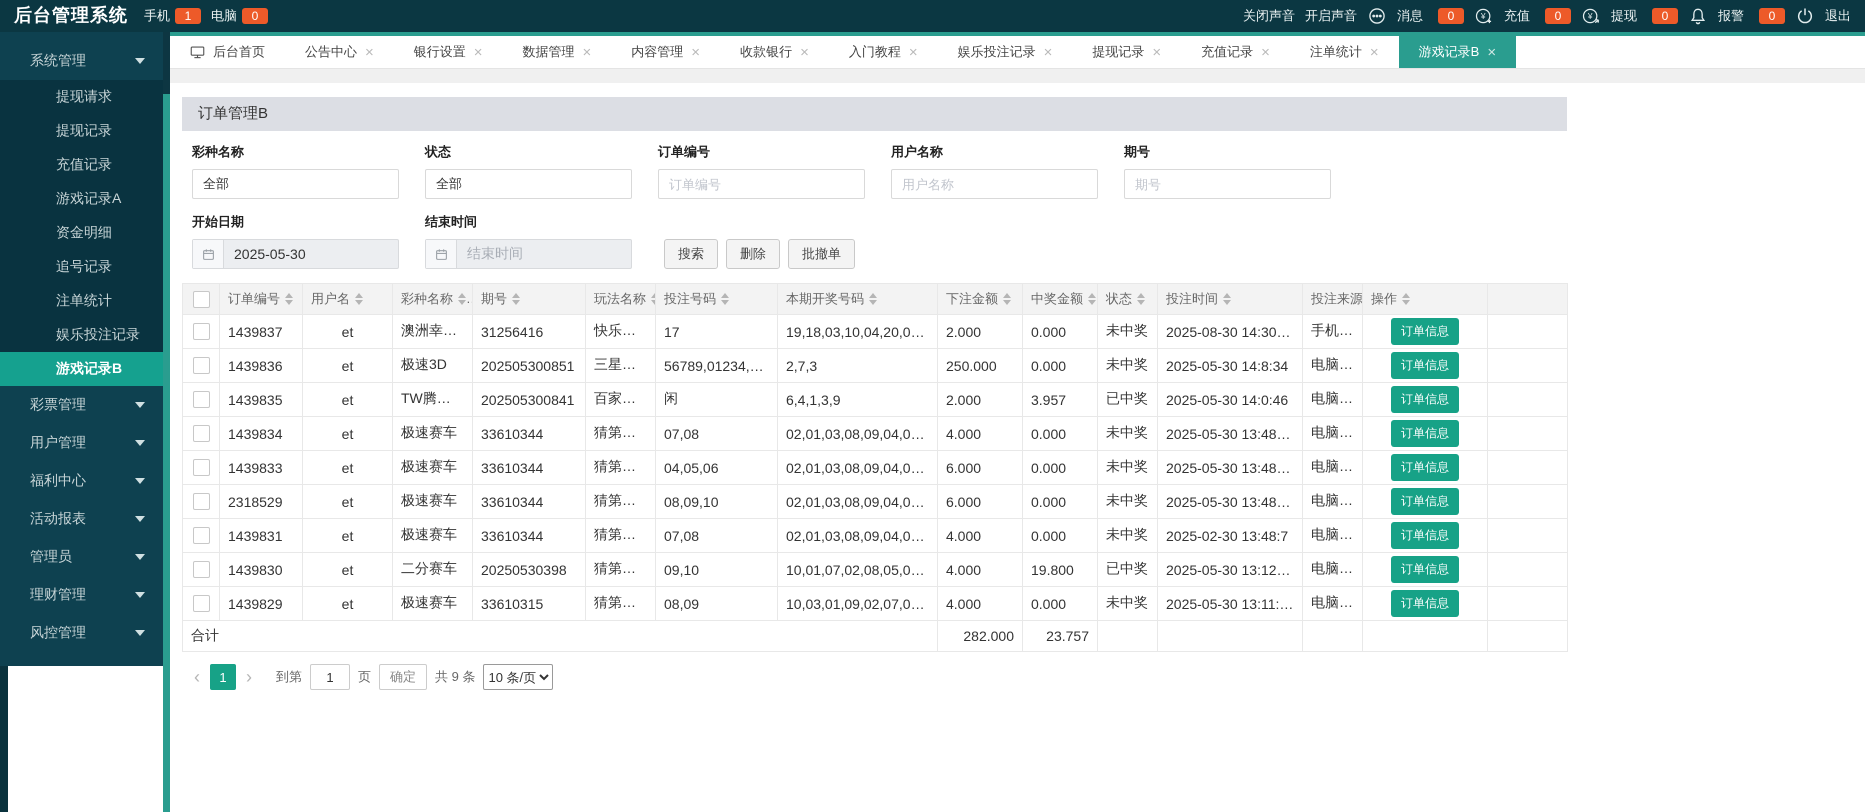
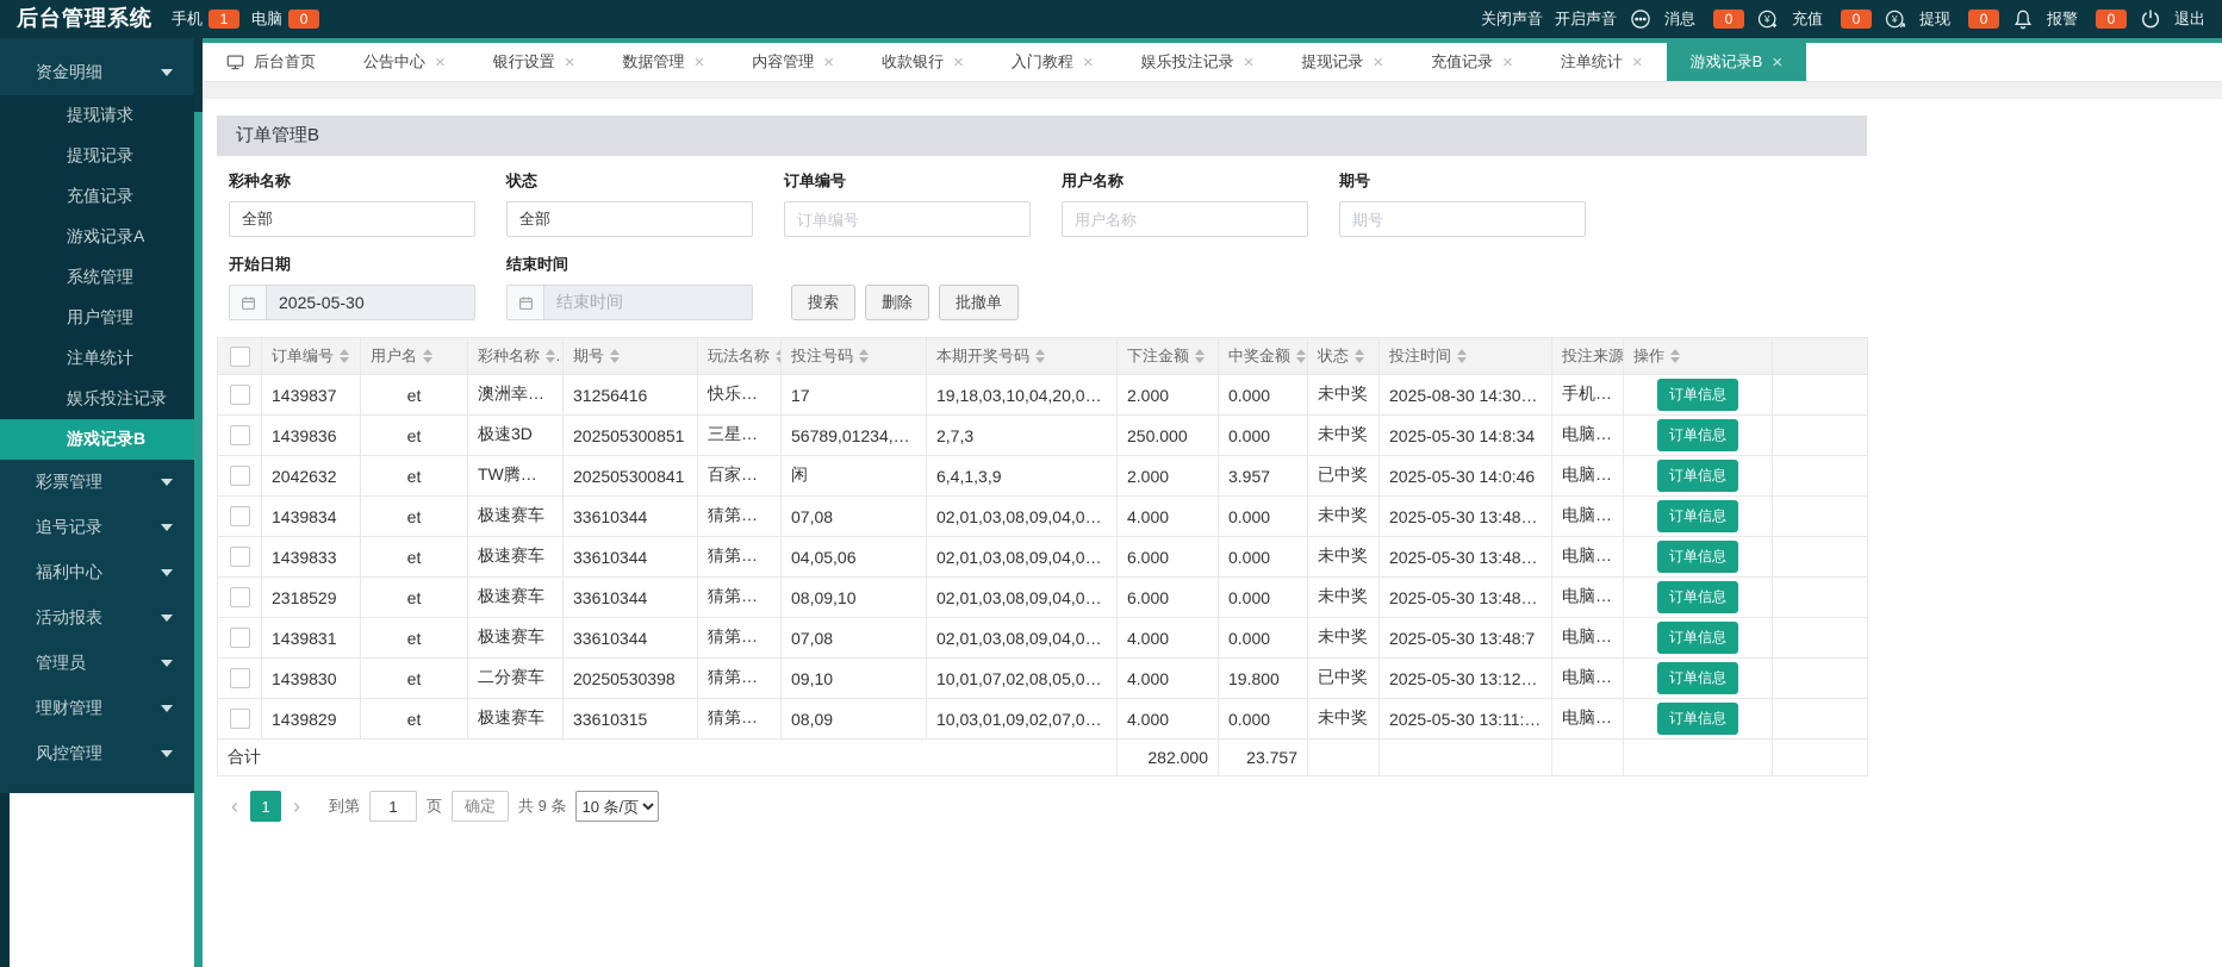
  后台管理系统
  手机
  1
  电脑
  0
  关闭声音
  开启声音
  消息
  0
  ¥
  充值
  0
  ¥
  提现
  0
  报警
  0
  退出
- 系统管理
+ 资金明细
  提现请求
  提现记录
  充值记录
  游戏记录A
- 资金明细
+ 系统管理
- 追号记录
+ 用户管理
  注单统计
  娱乐投注记录
  游戏记录B
  彩票管理
- 用户管理
+ 追号记录
  福利中心
  活动报表
  管理员
  理财管理
  风控管理
  后台首页
  公告中心
  ×
  银行设置
  ×
  数据管理
  ×
  内容管理
  ×
  收款银行
  ×
  入门教程
  ×
  娱乐投注记录
  ×
  提现记录
  ×
  充值记录
  ×
  注单统计
  ×
  游戏记录B
  ×
  订单管理B
  彩种名称
  全部
  状态
  全部
  订单编号
  订单编号
  用户名称
  用户名称
  期号
  期号
  开始日期
  2025-05-30
  结束时间
  结束时间
  搜索
  删除
  批撤单
  	订单编号	用户名	彩种名称	期号	玩法名称	投注号码	本期开奖号码	下注金额	中奖金额	状态	投注时间	投注来源	操作
  	1439837	et	澳洲幸运8	31256416	快乐十分-	17	19,18,03,10,04,20,09,14	2.000	0.000	未中奖	2025-08-30 14:30:29	手机端O	订单信息
  	1439836	et	极速3D	202505300851	三星直选-	56789,01234,0123	2,7,3	250.000	0.000	未中奖	2025-05-30 14:8:34	电脑端O	订单信息
- 	1439835	et	TW腾讯分分	202505300841	百家乐-庄	闲	6,4,1,3,9	2.000	3.957	已中奖	2025-05-30 14:0:46	电脑端O	订单信息
+ 	2042632	et	TW腾讯分分	202505300841	百家乐-庄	闲	6,4,1,3,9	2.000	3.957	已中奖	2025-05-30 14:0:46	电脑端O	订单信息
  	1439834	et	极速赛车	33610344	猜第一-第	07,08	02,01,03,08,09,04,07,05	4.000	0.000	未中奖	2025-05-30 13:48:46	电脑端O	订单信息
  	1439833	et	极速赛车	33610344	猜第一-第	04,05,06	02,01,03,08,09,04,07,05	6.000	0.000	未中奖	2025-05-30 13:48:16	电脑端O	订单信息
  	2318529	et	极速赛车	33610344	猜第一-第	08,09,10	02,01,03,08,09,04,07,05	6.000	0.000	未中奖	2025-05-30 13:48:11	电脑端O	订单信息
- 	1439831	et	极速赛车	33610344	猜第一-第	07,08	02,01,03,08,09,04,07,05	4.000	0.000	未中奖	2025-02-30 13:48:7	电脑端O	订单信息
+ 	1439831	et	极速赛车	33610344	猜第一-第	07,08	02,01,03,08,09,04,07,05	4.000	0.000	未中奖	2025-05-30 13:48:7	电脑端O	订单信息
  	1439830	et	二分赛车	20250530398	猜第一-第	09,10	10,01,07,02,08,05,06,03	4.000	19.800	已中奖	2025-05-30 13:12:24	电脑端O	订单信息
  	1439829	et	极速赛车	33610315	猜第一-第	08,09	10,03,01,09,02,07,08,04	4.000	0.000	未中奖	2025-05-30 13:11:43	电脑端O	订单信息
  合计	282.000	23.757
  ‹
  1
  ›
  到第
  1
  页
  确定
  共 9 条
  10 条/页
